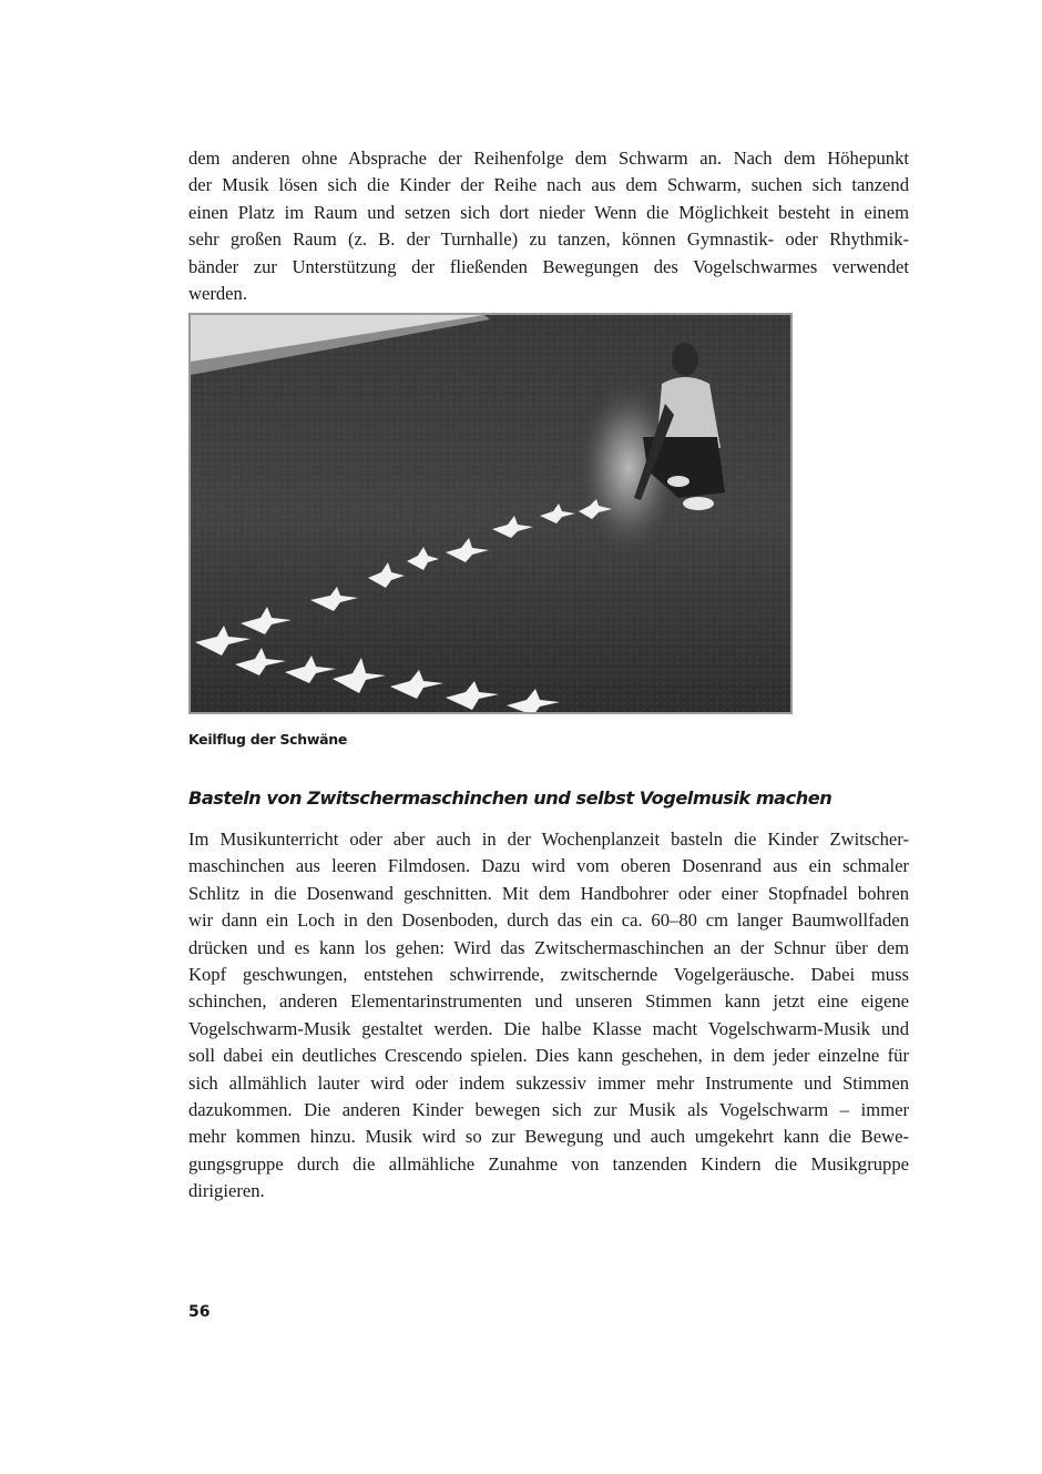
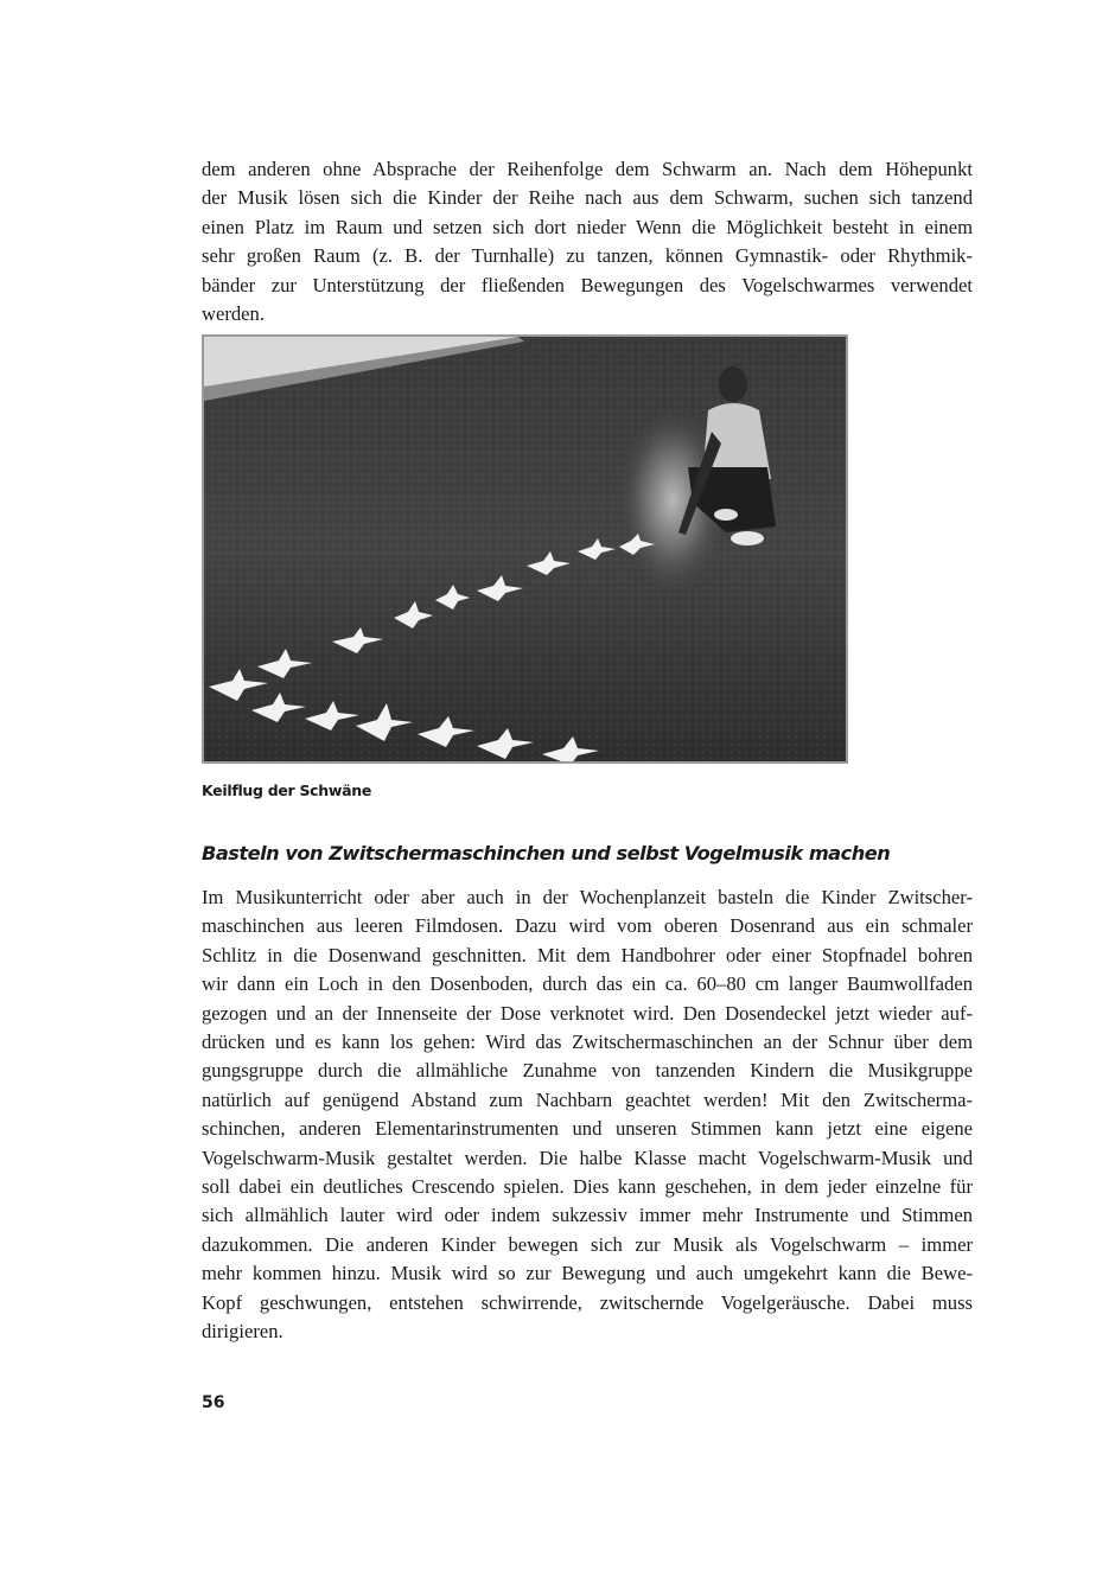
  dem anderen ohne Absprache der Reihenfolge dem Schwarm an. Nach dem Höhepunkt
  der Musik lösen sich die Kinder der Reihe nach aus dem Schwarm, suchen sich tanzend
  einen Platz im Raum und setzen sich dort nieder Wenn die Möglichkeit besteht in einem
  sehr großen Raum (z. B. der Turnhalle) zu tanzen, können Gymnastik- oder Rhythmik-
  bänder zur Unterstützung der fließenden Bewegungen des Vogelschwarmes verwendet
  werden.
  Keilflug der Schwäne
  Basteln von Zwitschermaschinchen und selbst Vogelmusik machen
  Im Musikunterricht oder aber auch in der Wochenplanzeit basteln die Kinder Zwitscher-
  maschinchen aus leeren Filmdosen. Dazu wird vom oberen Dosenrand aus ein schmaler
  Schlitz in die Dosenwand geschnitten. Mit dem Handbohrer oder einer Stopfnadel bohren
  wir dann ein Loch in den Dosenboden, durch das ein ca. 60–80 cm langer Baumwollfaden
+ gezogen und an der Innenseite der Dose verknotet wird. Den Dosendeckel jetzt wieder auf-
  drücken und es kann los gehen: Wird das Zwitschermaschinchen an der Schnur über dem
- Kopf geschwungen, entstehen schwirrende, zwitschernde Vogelgeräusche. Dabei muss
+ gungsgruppe durch die allmähliche Zunahme von tanzenden Kindern die Musikgruppe
+ natürlich auf genügend Abstand zum Nachbarn geachtet werden! Mit den Zwitscherma-
  schinchen, anderen Elementarinstrumenten und unseren Stimmen kann jetzt eine eigene
  Vogelschwarm-Musik gestaltet werden. Die halbe Klasse macht Vogelschwarm-Musik und
  soll dabei ein deutliches Crescendo spielen. Dies kann geschehen, in dem jeder einzelne für
  sich allmählich lauter wird oder indem sukzessiv immer mehr Instrumente und Stimmen
  dazukommen. Die anderen Kinder bewegen sich zur Musik als Vogelschwarm – immer
  mehr kommen hinzu. Musik wird so zur Bewegung und auch umgekehrt kann die Bewe-
- gungsgruppe durch die allmähliche Zunahme von tanzenden Kindern die Musikgruppe
+ Kopf geschwungen, entstehen schwirrende, zwitschernde Vogelgeräusche. Dabei muss
  dirigieren.
  56
